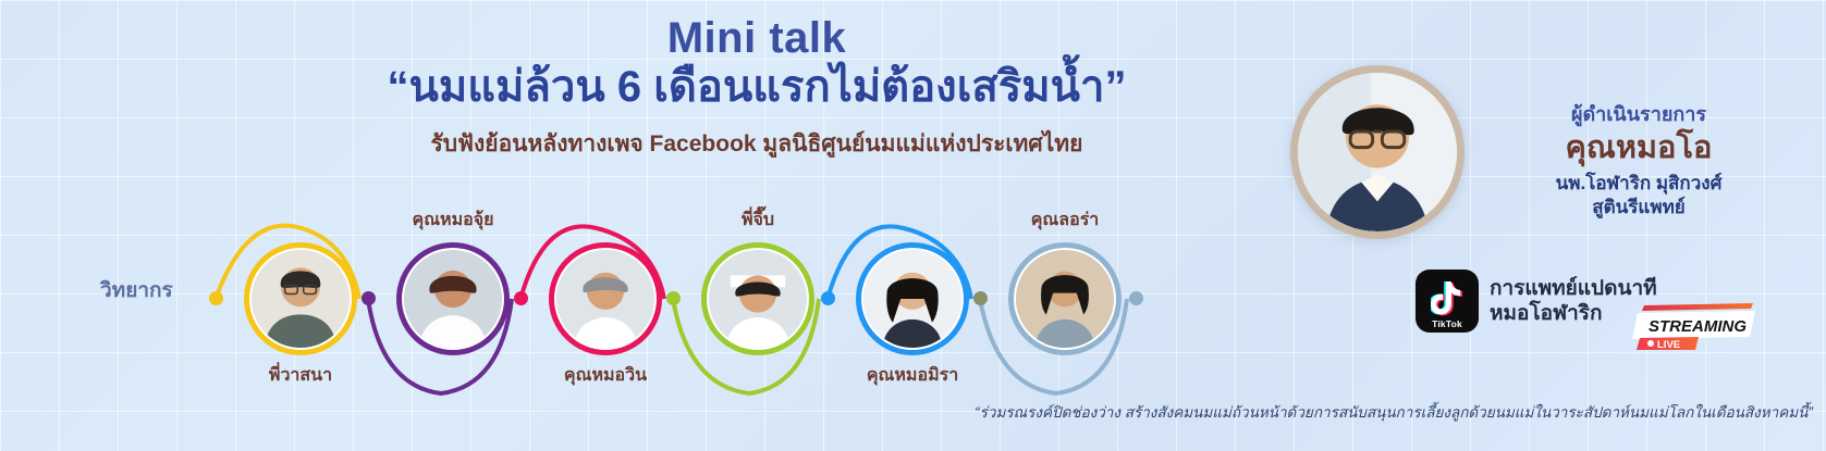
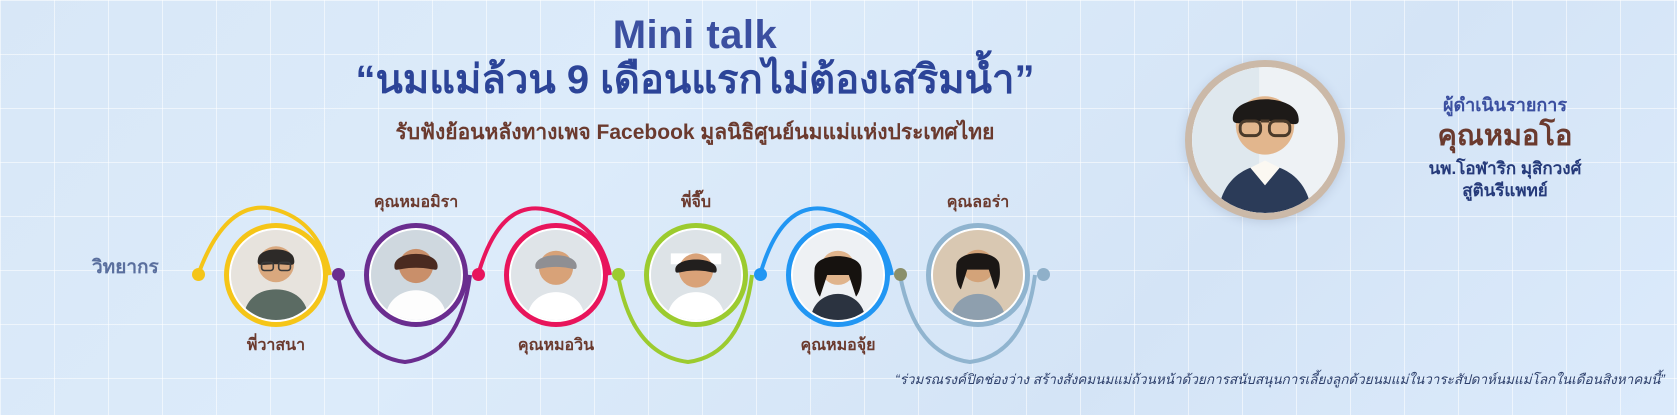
  Mini talk
- “นมแม่ล้วน 6 เดือนแรกไม่ต้องเสริมน้ำ”
+ “นมแม่ล้วน 9 เดือนแรกไม่ต้องเสริมน้ำ”
  รับฟังย้อนหลังทางเพจ Facebook มูลนิธิศูนย์นมแม่แห่งประเทศไทย
  วิทยากร
  พี่วาสนา
- คุณหมอจุ้ย
+ คุณหมอมิรา
  คุณหมอวิน
  พี่จี๊บ
- คุณหมอมิรา
+ คุณหมอจุ้ย
  คุณลอร่า
  ผู้ดำเนินรายการ
  คุณหมอโอ
  นพ.โอฬาริก มุสิกวงศ์
  สูตินรีแพทย์
- TikTok
- การแพทย์แปดนาที
- หมอโอฬาริก
- STREAMING
- LIVE
  “ร่วมรณรงค์ปิดช่องว่าง สร้างสังคมนมแม่ถ้วนหน้าด้วยการสนับสนุนการเลี้ยงลูกด้วยนมแม่ในวาระสัปดาห์นมแม่โลกในเดือนสิงหาคมนี้”
